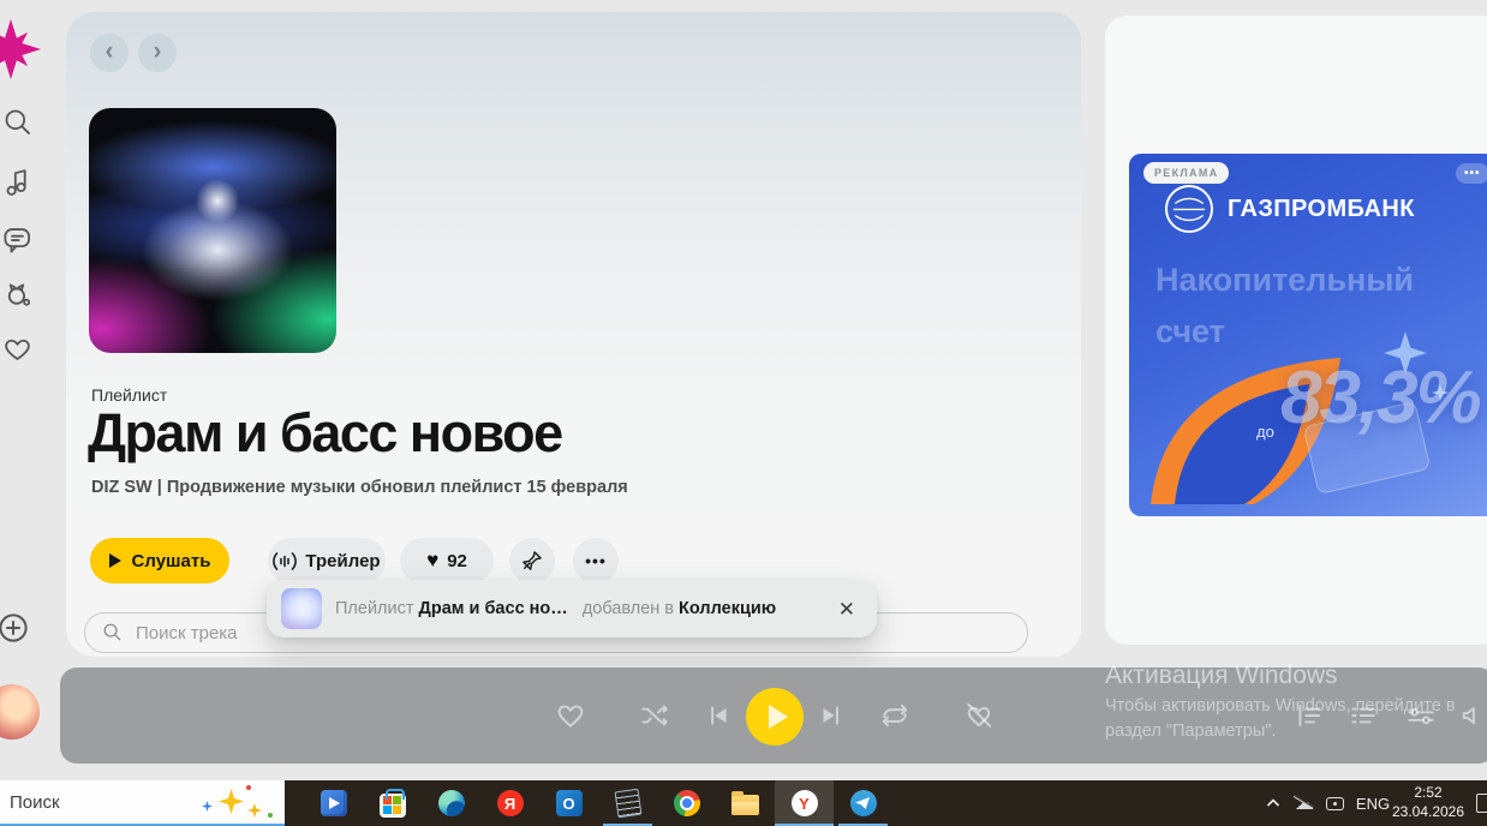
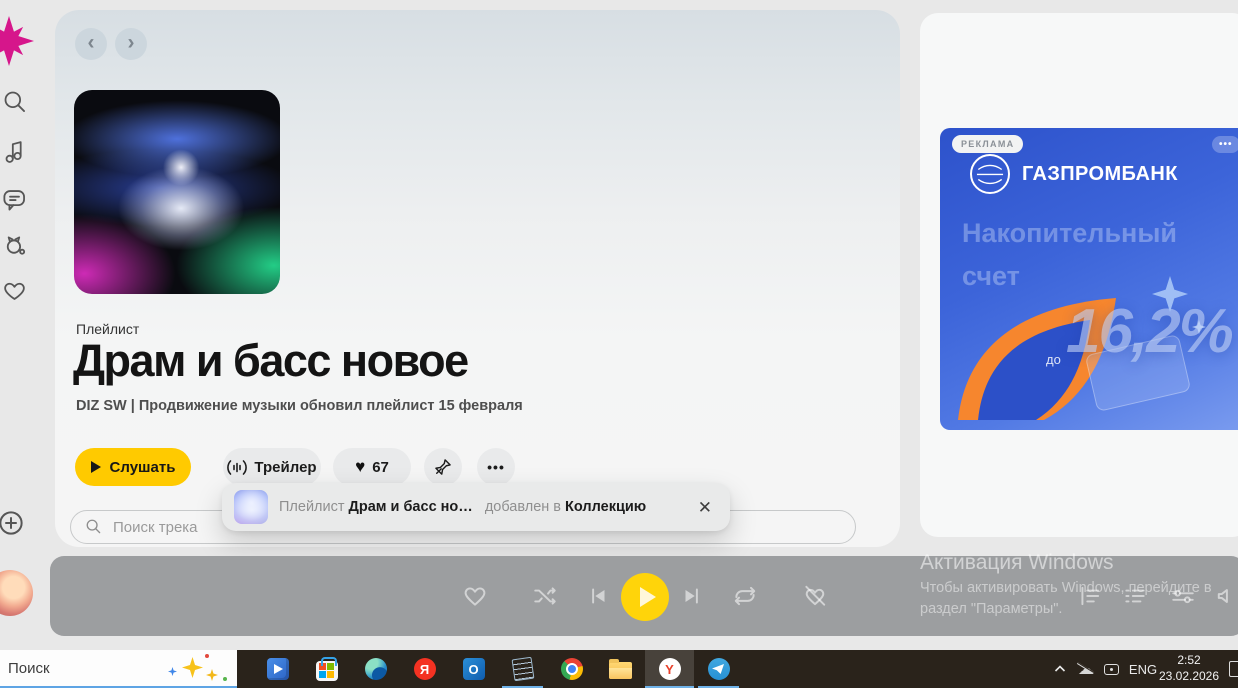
  ‹
  ›
  Плейлист
  Драм и басс новое
  DIZ SW | Продвижение музыки обновил плейлист 15 февраля
  Слушать
  Трейлер
  ♥
- 92
+ 67
  •••
  Поиск трека
  Плейлист Драм и басс но… добавлен в Коллекцию
  ✕
  РЕКЛАМА
  •••
  ГАЗПРОМБАНК
  Накопительный
  счет
  до
- 83,3%
+ 16,2%
  Активация Windows
  Чтобы активировать Windows, перейдите в
  раздел "Параметры".
  Поиск
  Я
  O
  Y
  ☁
  ENG
  2:52
- 23.04.2026
+ 23.02.2026
